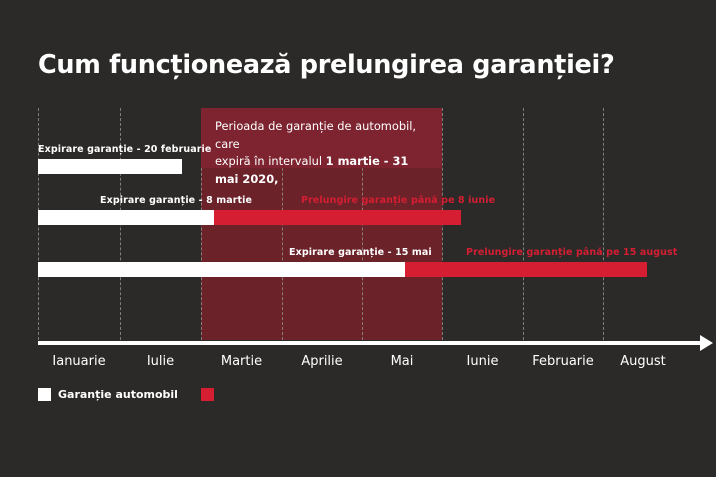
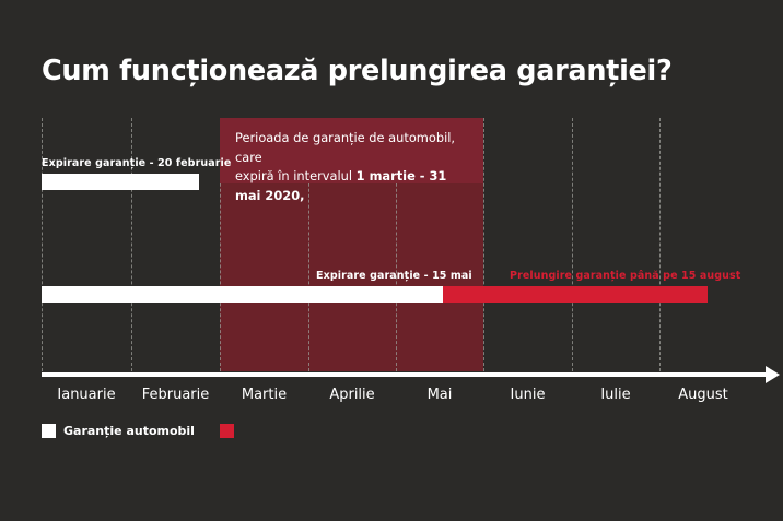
  Cum funcționează prelungirea garanției?
  Perioada de garanție de automobil, care
  expiră în intervalul 1 martie - 31 mai 2020,
  Expirare garanție - 20 februarie
- Expirare garanție - 8 martie
- Prelungire garanție până pe 8 iunie
  Expirare garanție - 15 mai
  Prelungire garanție până pe 15 august
  Ianuarie
- Iulie
+ Februarie
  Martie
  Aprilie
  Mai
  Iunie
- Februarie
+ Iulie
  August
  Garanție automobil
